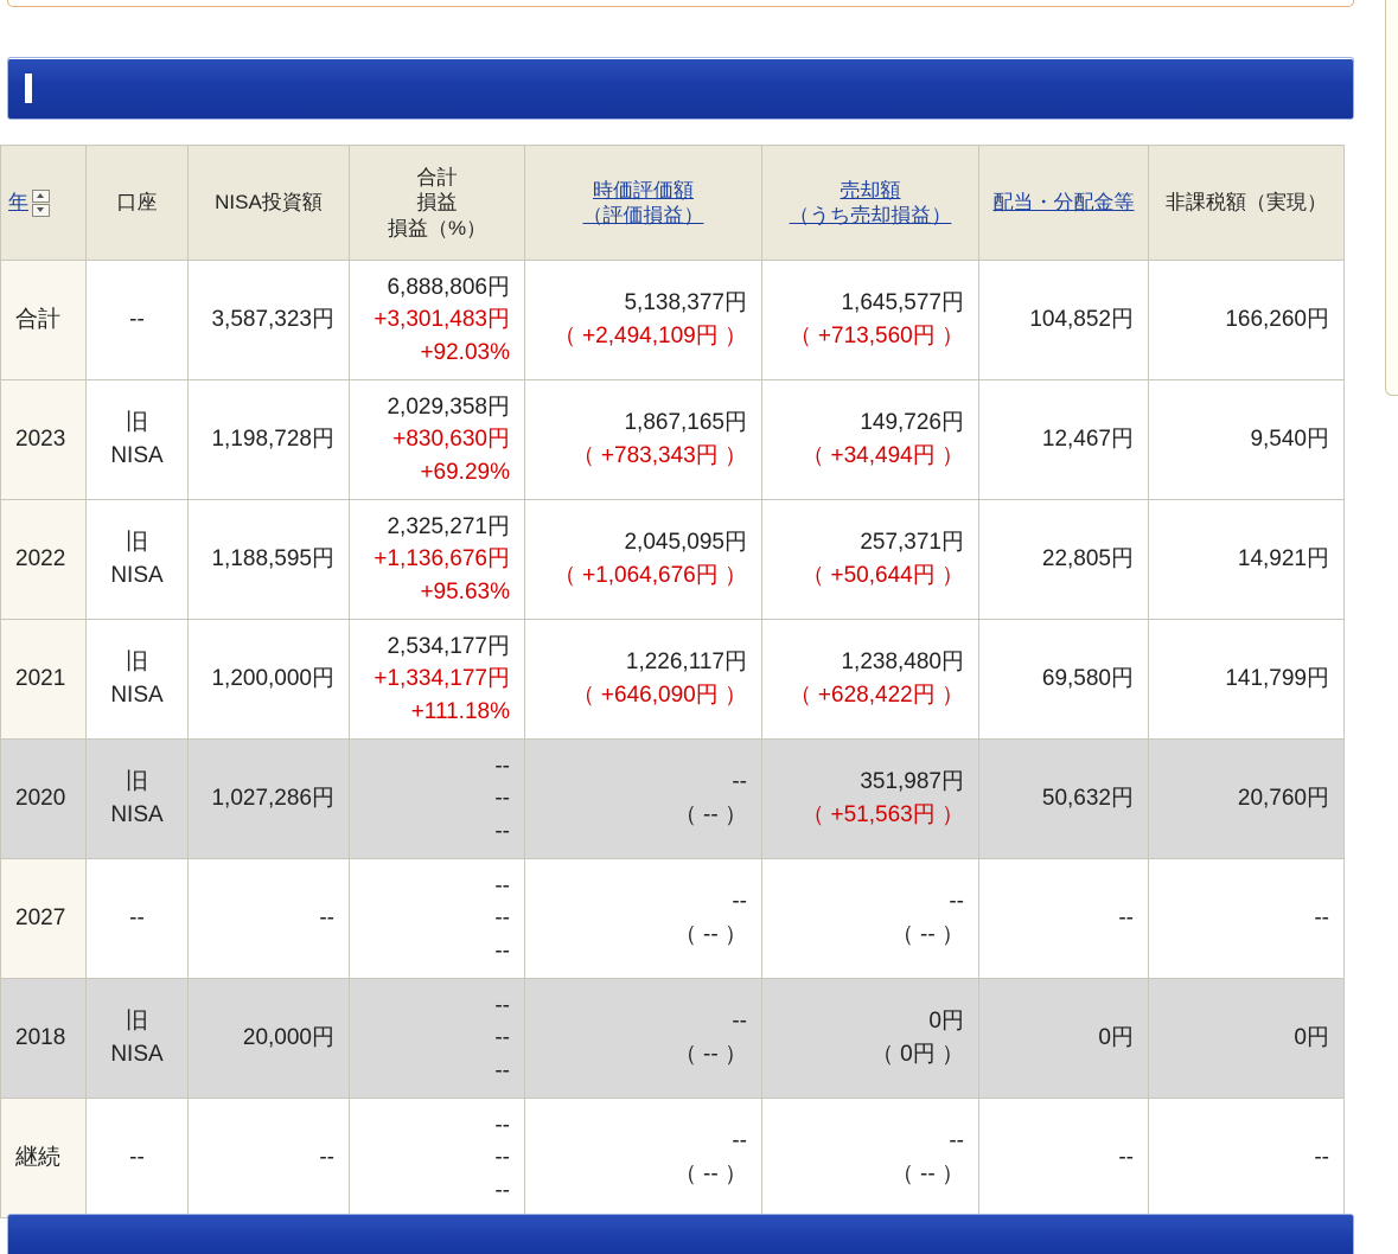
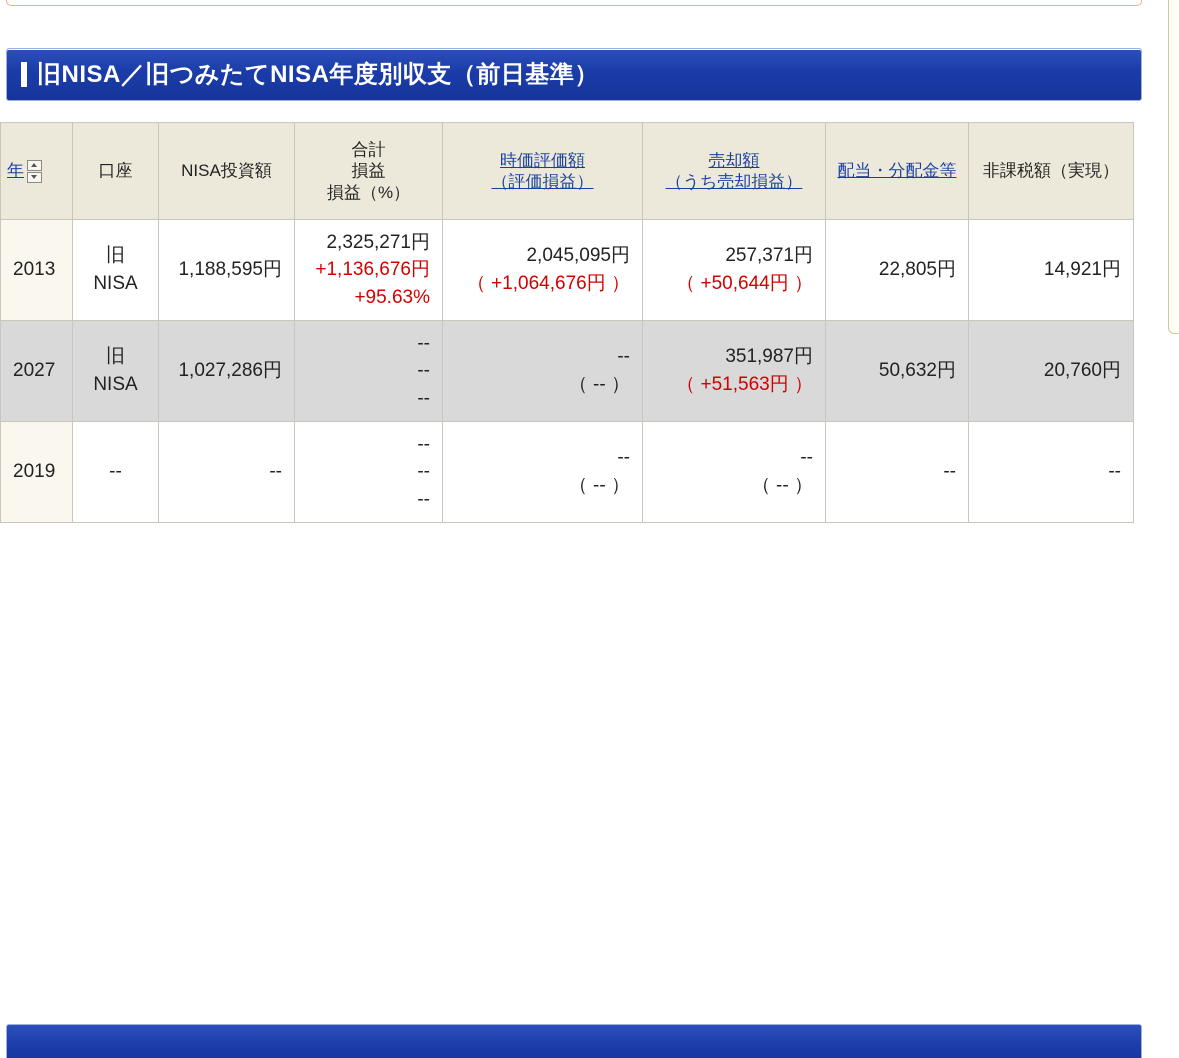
+ 旧NISA／旧つみたてNISA年度別収支（前日基準）
  年	口座	NISA投資額	合計 損益 損益（%）	時価評価額 （評価損益）	売却額 （うち売却損益）	配当・分配金等	非課税額（実現）
- 合計	--	3,587,323円	6,888,806円 +3,301,483円 +92.03%	5,138,377円 （ +2,494,109円 ）	1,645,577円 （ +713,560円 ）	104,852円	166,260円
- 2023	旧NISA	1,198,728円	2,029,358円 +830,630円 +69.29%	1,867,165円 （ +783,343円 ）	149,726円 （ +34,494円 ）	12,467円	9,540円
- 2022	旧NISA	1,188,595円	2,325,271円 +1,136,676円 +95.63%	2,045,095円 （ +1,064,676円 ）	257,371円 （ +50,644円 ）	22,805円	14,921円
+ 2013	旧NISA	1,188,595円	2,325,271円 +1,136,676円 +95.63%	2,045,095円 （ +1,064,676円 ）	257,371円 （ +50,644円 ）	22,805円	14,921円
- 2021	旧NISA	1,200,000円	2,534,177円 +1,334,177円 +111.18%	1,226,117円 （ +646,090円 ）	1,238,480円 （ +628,422円 ）	69,580円	141,799円
- 2020	旧NISA	1,027,286円	-- -- --	-- （ -- ）	351,987円 （ +51,563円 ）	50,632円	20,760円
+ 2027	旧NISA	1,027,286円	-- -- --	-- （ -- ）	351,987円 （ +51,563円 ）	50,632円	20,760円
- 2027	--	--	-- -- --	-- （ -- ）	-- （ -- ）	--	--
+ 2019	--	--	-- -- --	-- （ -- ）	-- （ -- ）	--	--
- 2018	旧NISA	20,000円	-- -- --	-- （ -- ）	0円 （ 0円 ）	0円	0円
- 継続	--	--	-- -- --	-- （ -- ）	-- （ -- ）	--	--
